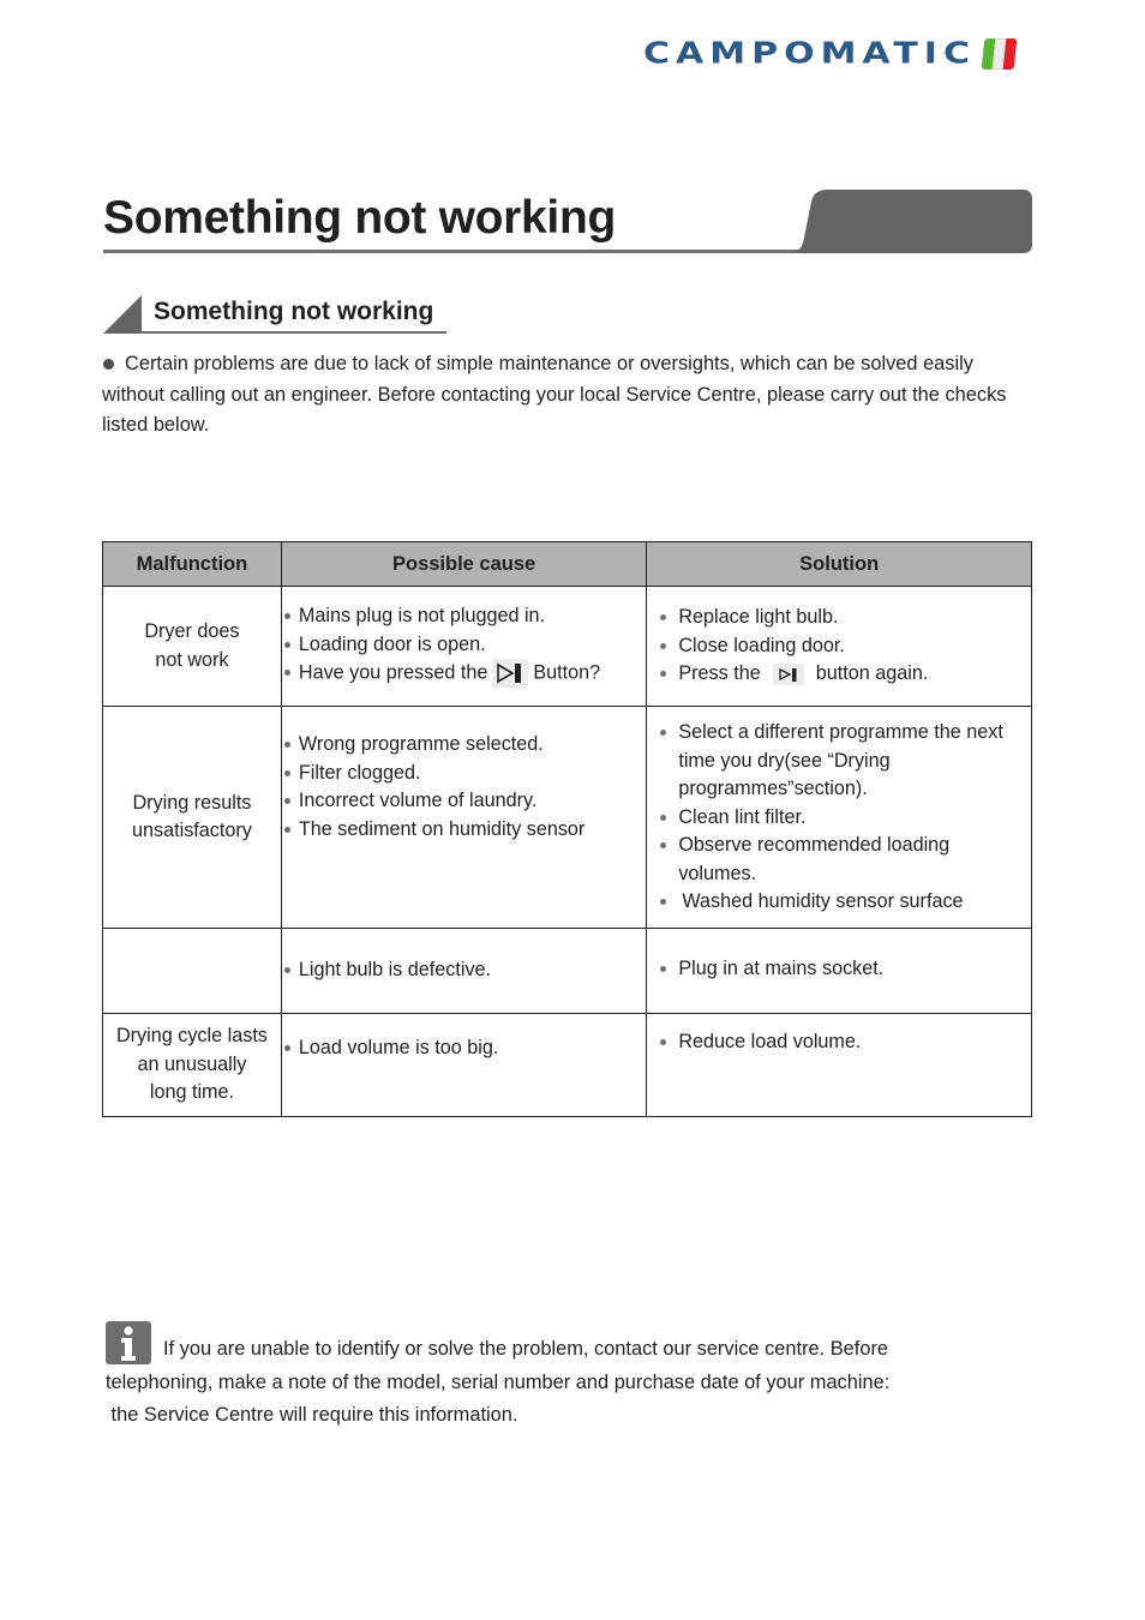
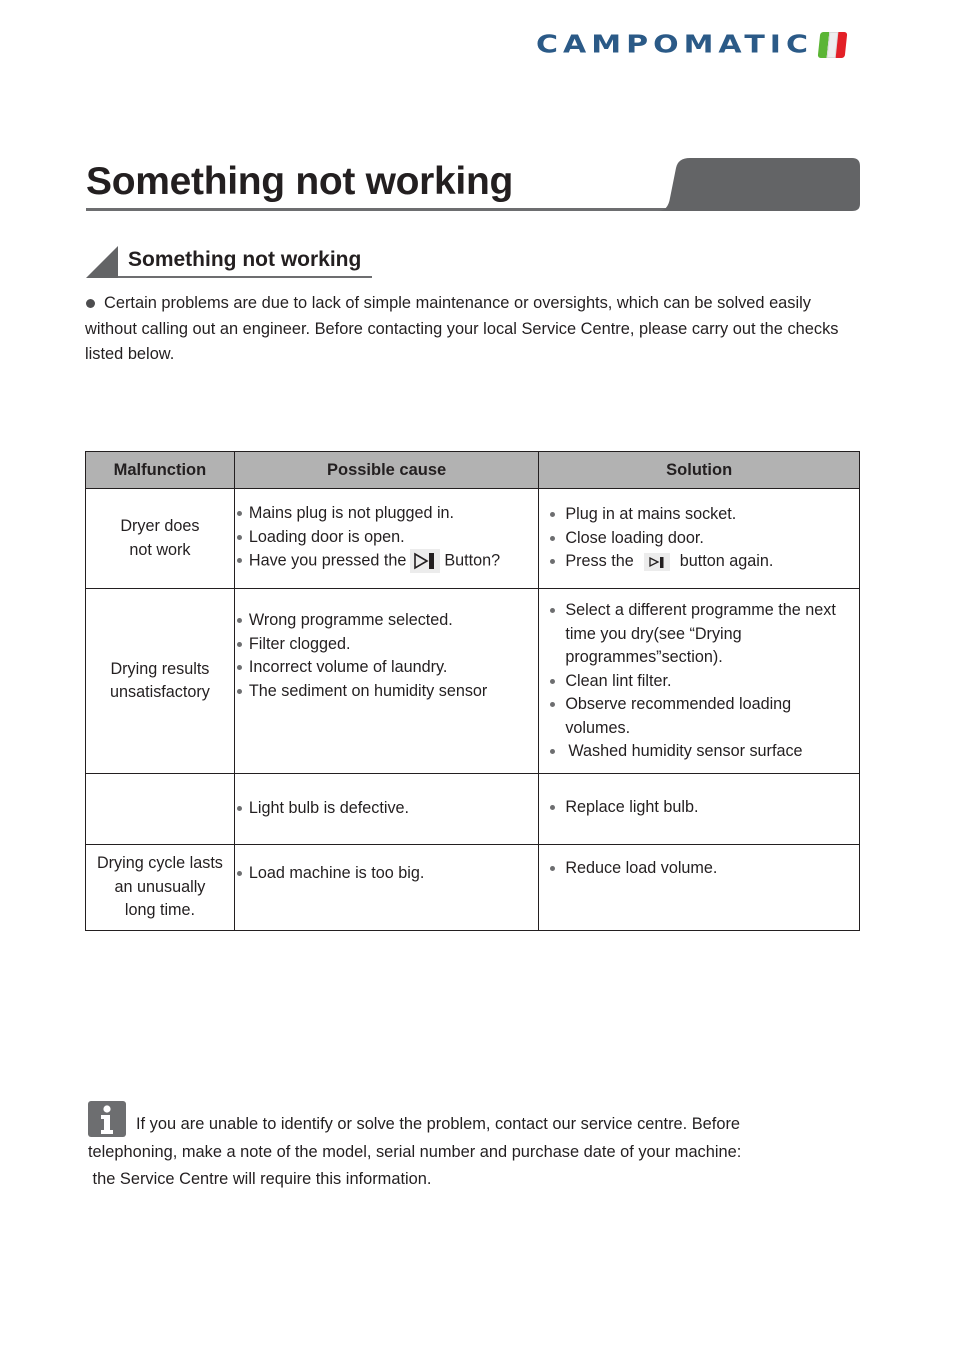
  CAMPOMATIC
  Something not working
  Something not working
  Certain problems are due to lack of simple maintenance or oversights, which can be solved easily without calling out an engineer. Before contacting your local Service Centre, please carry out the checks listed below.
  Malfunction	Possible cause	Solution
- Dryer does not work	Mains plug is not plugged in. Loading door is open. Have you pressed the Button?	Replace light bulb. Close loading door. Press the button again.
+ Dryer does not work	Mains plug is not plugged in. Loading door is open. Have you pressed the Button?	Plug in at mains socket. Close loading door. Press the button again.
  Drying results unsatisfactory	Wrong programme selected. Filter clogged. Incorrect volume of laundry. The sediment on humidity sensor	Select a different programme the next time you dry(see “Drying programmes”section). Clean lint filter. Observe recommended loading volumes. Washed humidity sensor surface
- 	Light bulb is defective.	Plug in at mains socket.
+ 	Light bulb is defective.	Replace light bulb.
- Drying cycle lasts an unusually long time.	Load volume is too big.	Reduce load volume.
+ Drying cycle lasts an unusually long time.	Load machine is too big.	Reduce load volume.
  If you are unable to identify or solve the problem, contact our service centre. Before
  telephoning, make a note of the model, serial number and purchase date of your machine:
  the Service Centre will require this information.
